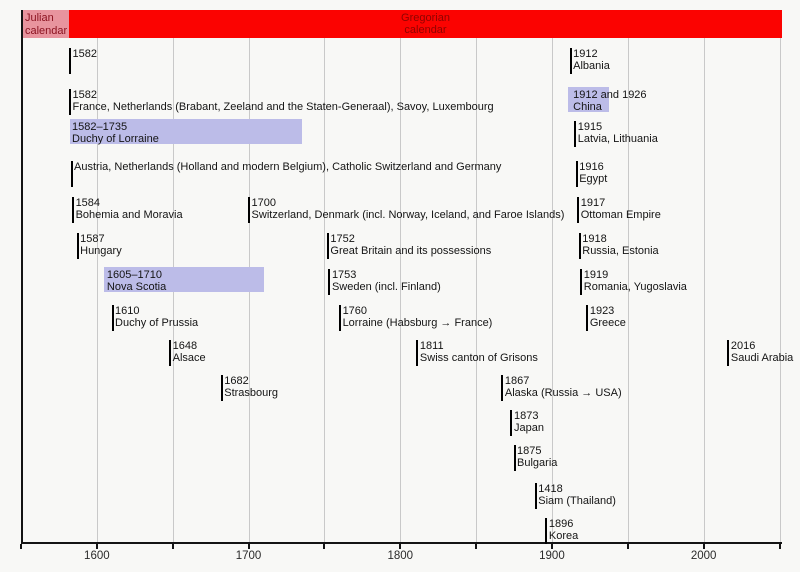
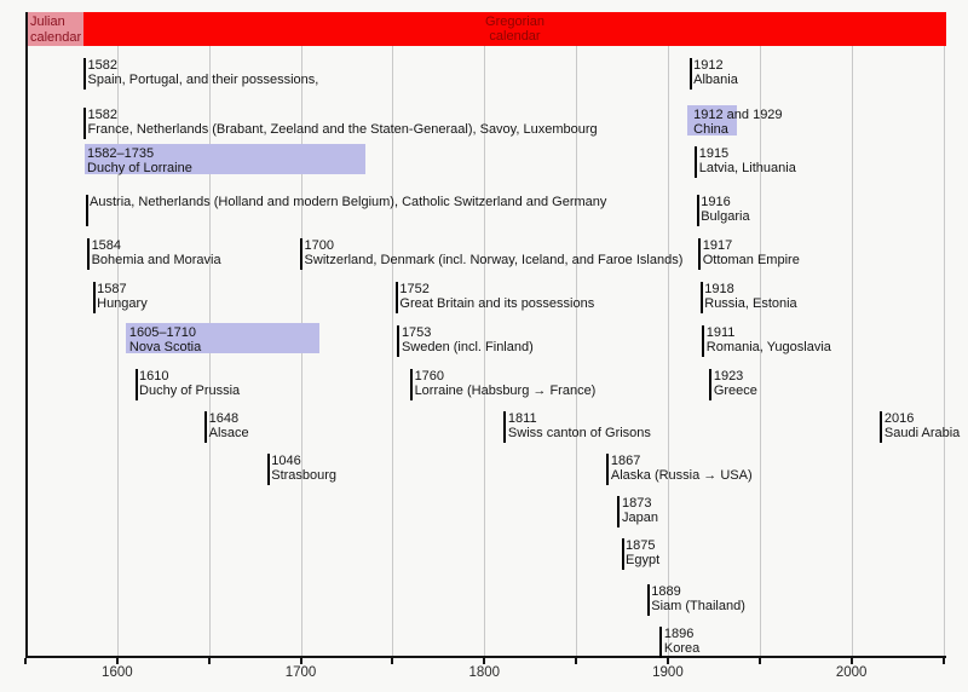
  Julian calendar
  Gregorian calendar
  1600
  1700
  1800
  1900
  2000
  1582
+ Spain, Portugal, and their possessions,
  1912
  Albania
  1582
  France, Netherlands (Brabant, Zeeland and the Staten-Generaal), Savoy, Luxembourg
- 1912 and 1926
+ 1912 and 1929
  China
  1582–1735
  Duchy of Lorraine
  1915
  Latvia, Lithuania
  Austria, Netherlands (Holland and modern Belgium), Catholic Switzerland and Germany
  1916
- Egypt
+ Bulgaria
  1584
  Bohemia and Moravia
  1700
  Switzerland, Denmark (incl. Norway, Iceland, and Faroe Islands)
  1917
  Ottoman Empire
  1587
  Hungary
  1752
  Great Britain and its possessions
  1918
  Russia, Estonia
  1605–1710
  Nova Scotia
  1753
  Sweden (incl. Finland)
- 1919
+ 1911
  Romania, Yugoslavia
  1610
  Duchy of Prussia
  1760
  Lorraine (Habsburg → France)
  1923
  Greece
  1648
  Alsace
  1811
  Swiss canton of Grisons
  2016
  Saudi Arabia
- 1682
+ 1046
  Strasbourg
  1867
  Alaska (Russia → USA)
  1873
  Japan
  1875
- Bulgaria
+ Egypt
- 1418
+ 1889
  Siam (Thailand)
  1896
  Korea
